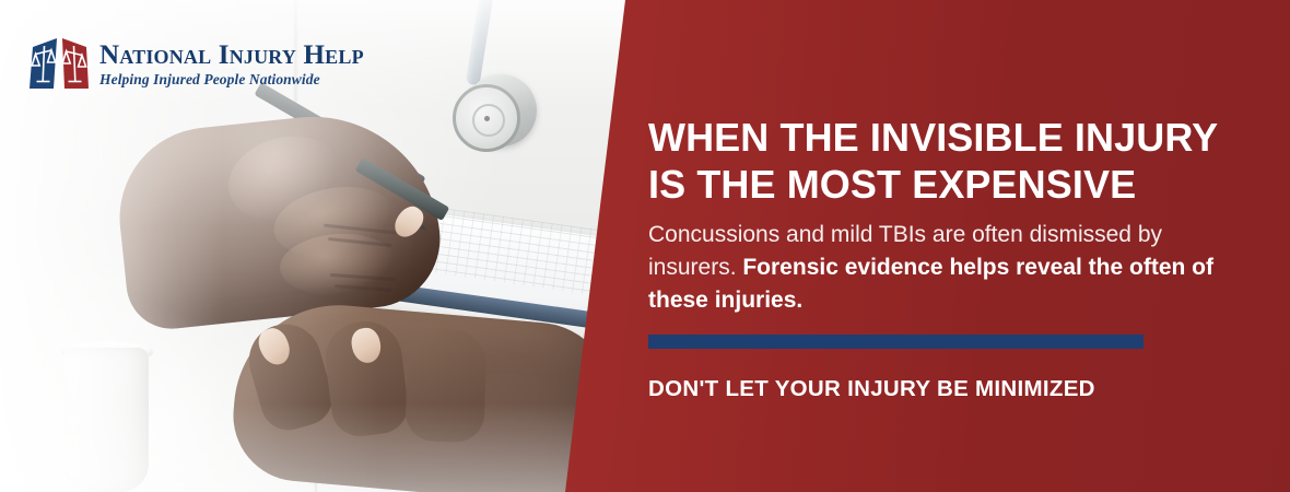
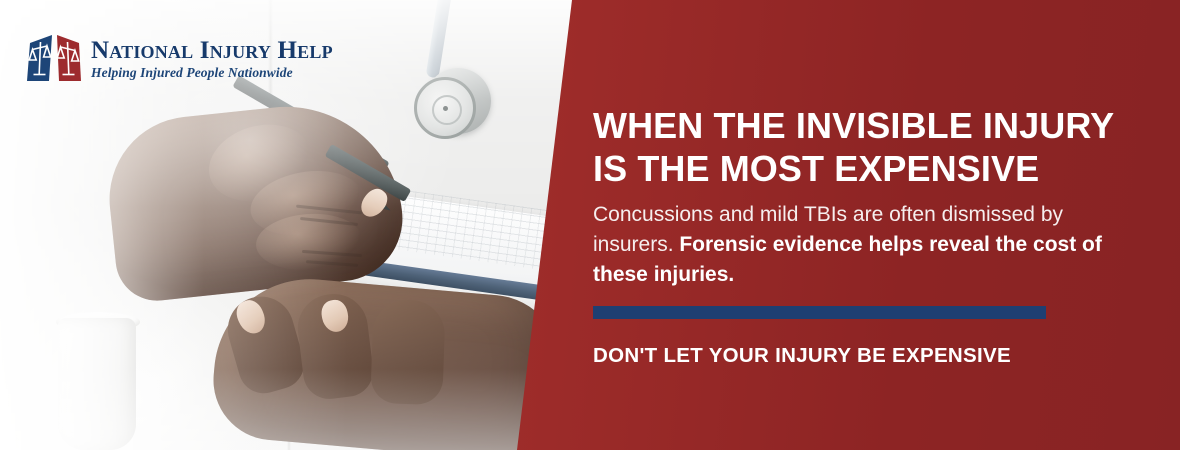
  National Injury Help
  Helping Injured People Nationwide
  WHEN THE INVISIBLE INJURY
  IS THE MOST EXPENSIVE
- Concussions and mild TBIs are often dismissed by insurers. Forensic evidence helps reveal the often of these injuries.
+ Concussions and mild TBIs are often dismissed by insurers. Forensic evidence helps reveal the cost of these injuries.
- DON'T LET YOUR INJURY BE MINIMIZED
+ DON'T LET YOUR INJURY BE EXPENSIVE
